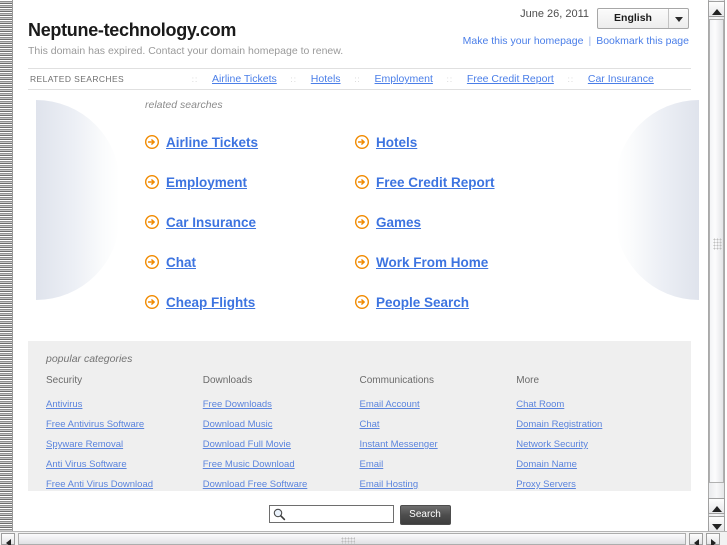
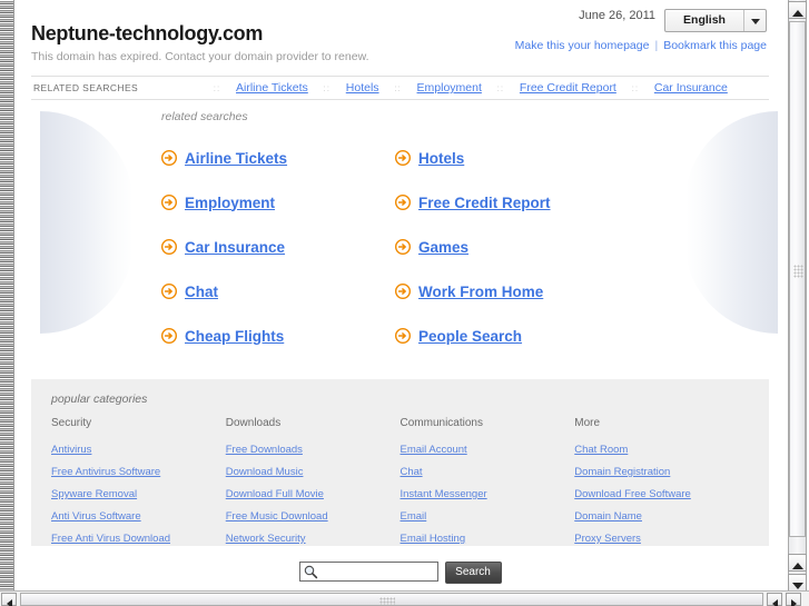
  June 26, 2011
  English
  Make this your homepage | Bookmark this page
  Neptune-technology.com
- This domain has expired. Contact your domain homepage to renew.
+ This domain has expired. Contact your domain provider to renew.
  RELATED SEARCHES
  Airline Tickets
  ::
  Hotels
  ::
  Employment
  ::
  Free Credit Report
  ::
  Car Insurance
  related searches
  Airline Tickets
  Hotels
  Employment
  Free Credit Report
  Car Insurance
  Games
  Chat
  Work From Home
  Cheap Flights
  People Search
  popular categories
  Security
  Antivirus
  Free Antivirus Software
  Spyware Removal
  Anti Virus Software
  Free Anti Virus Download
  Downloads
  Free Downloads
  Download Music
  Download Full Movie
  Free Music Download
- Download Free Software
+ Network Security
  Communications
  Email Account
  Chat
  Instant Messenger
  Email
  Email Hosting
  More
  Chat Room
  Domain Registration
- Network Security
+ Download Free Software
  Domain Name
  Proxy Servers
  Search
